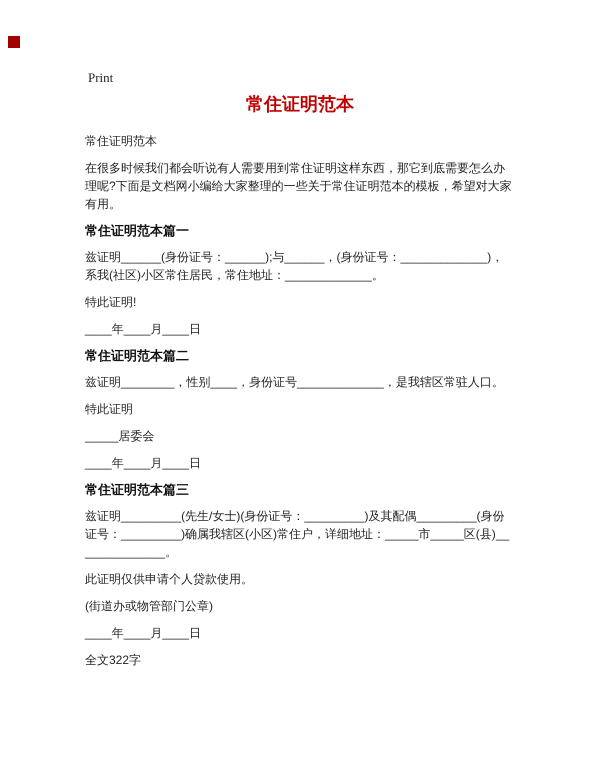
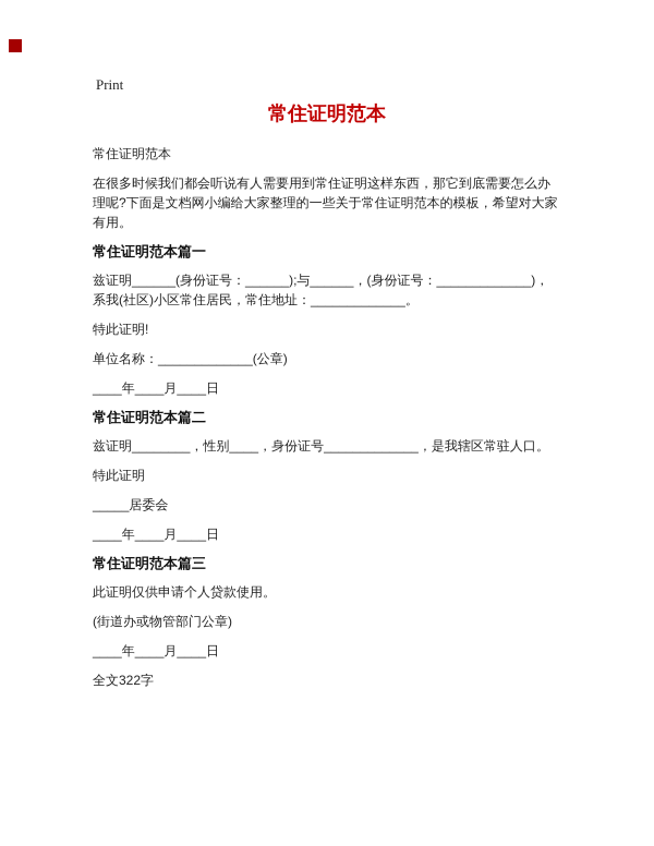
  Print
  常住证明范本
  常住证明范本
  在很多时候我们都会听说有人需要用到常住证明这样东西，那它到底需要怎么办理呢?下面是文档网小编给大家整理的一些关于常住证明范本的模板，希望对大家有用。
  常住证明范本篇一
  兹证明______(身份证号：______);与______，(身份证号：_____________)，系我(社区)小区常住居民，常住地址：_____________。
  特此证明!
+ 单位名称：_____________(公章)
  ____年____月____日
  常住证明范本篇二
  兹证明________，性别____，身份证号_____________，是我辖区常驻人口。
  特此证明
  _____居委会
  ____年____月____日
  常住证明范本篇三
- 兹证明_________(先生/女士)(身份证号：_________)及其配偶_________(身份证号：_________)确属我辖区(小区)常住户，详细地址：_____市_____区(县)______________。
  此证明仅供申请个人贷款使用。
  (街道办或物管部门公章)
  ____年____月____日
  全文322字
